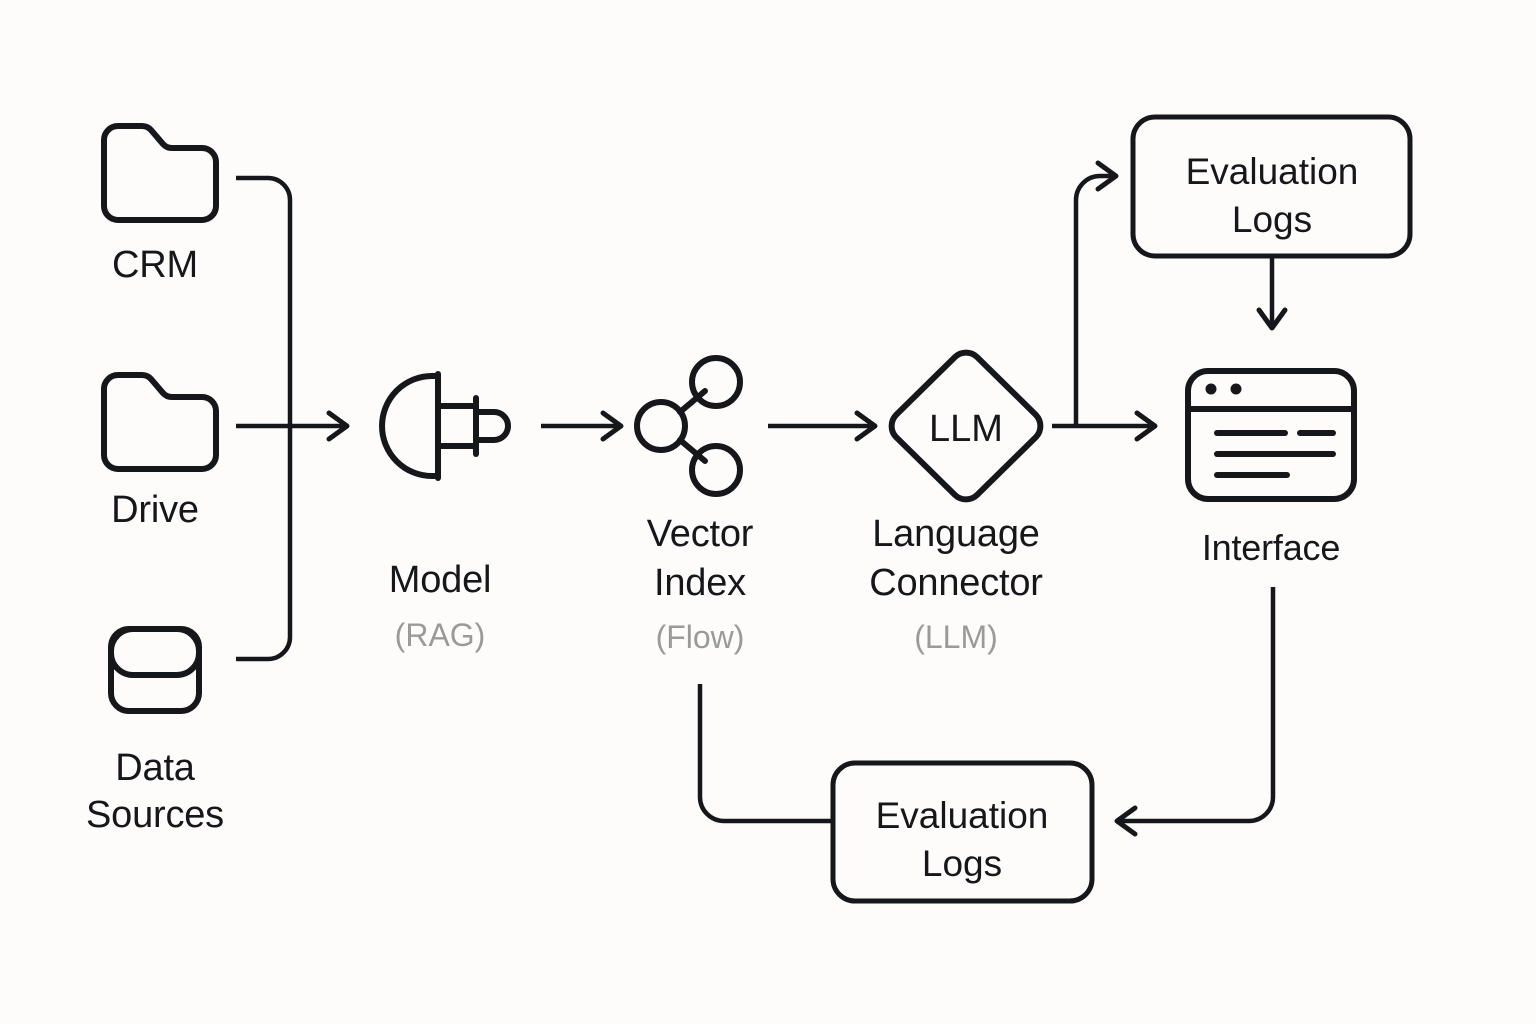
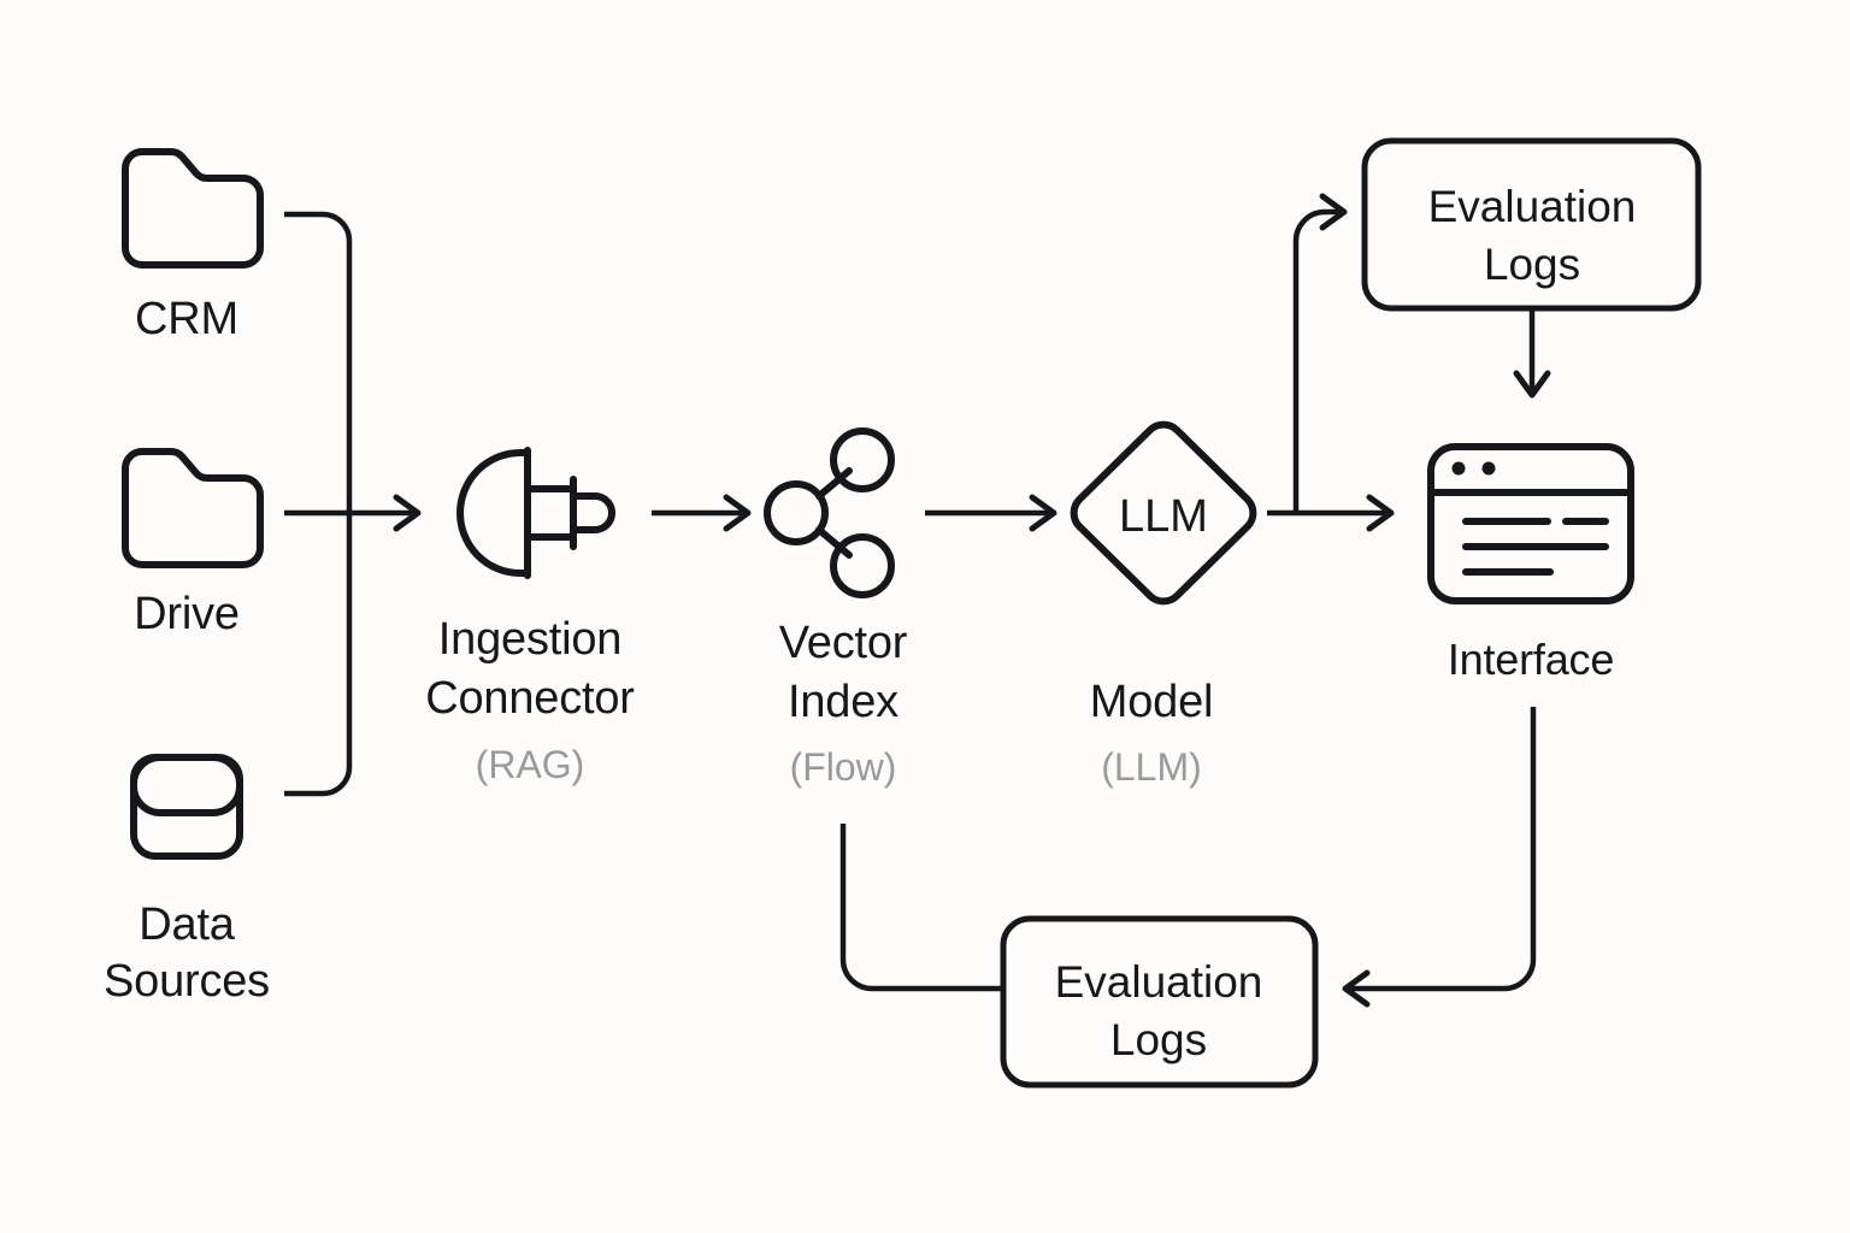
  CRM
  Drive
  Data
  Sources
+ Ingestion
- Model
+ Connector
  (RAG)
  Vector
  Index
  (Flow)
  LLM
- Language
- Connector
+ Model
  (LLM)
  Evaluation
  Logs
  Interface
  Evaluation
  Logs
